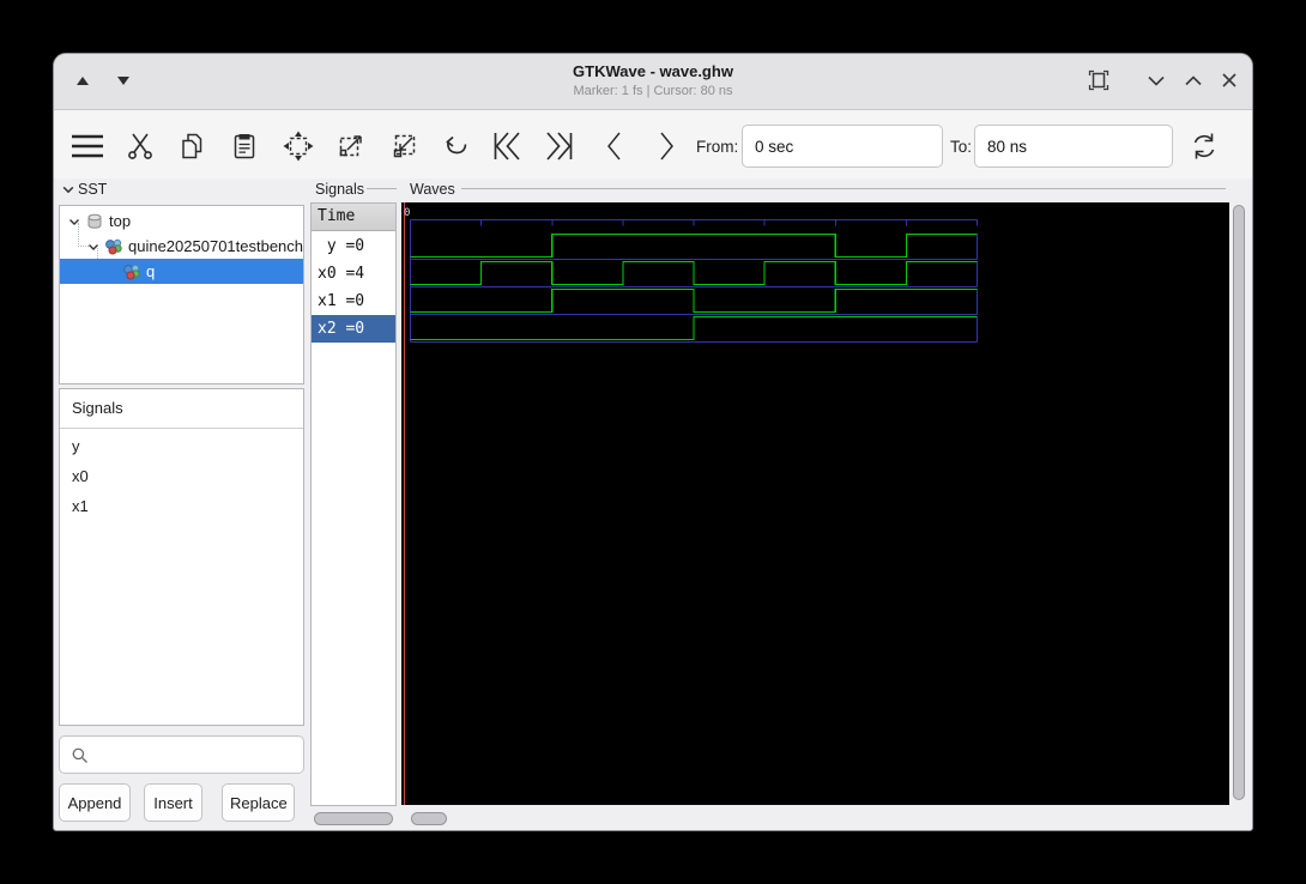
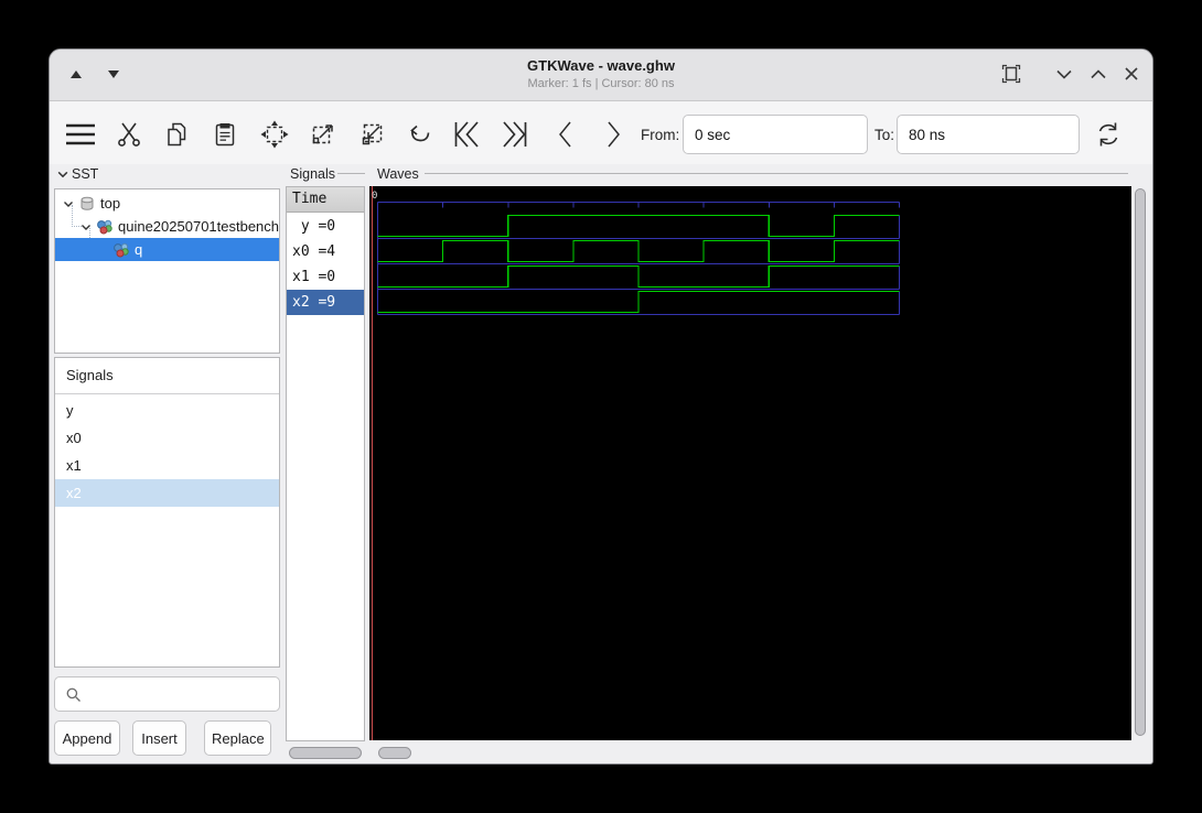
  GTKWave - wave.ghw
  Marker: 1 fs | Cursor: 80 ns
  From:
  0 sec
  To:
  80 ns
  SST
  top
  quine20250701testbench
  q
  Signals
  y
  x0
  x1
+ x2
  Append
  Insert
  Replace
  Signals
  Time
  y =0
  x0 =4
  x1 =0
- x2 =0
+ x2 =9
  Waves
  0
